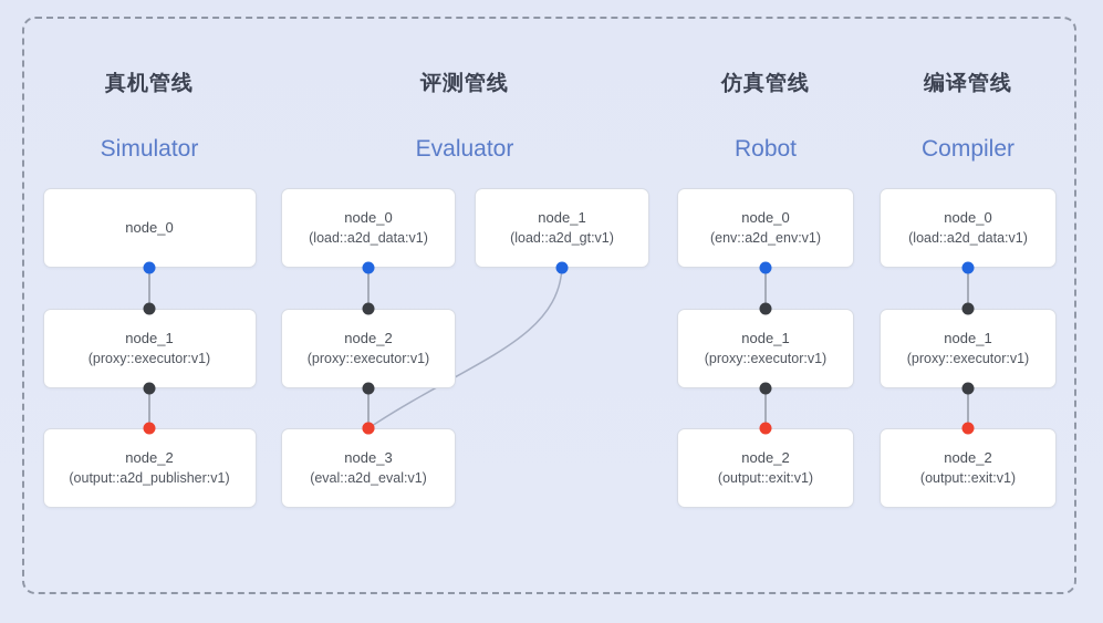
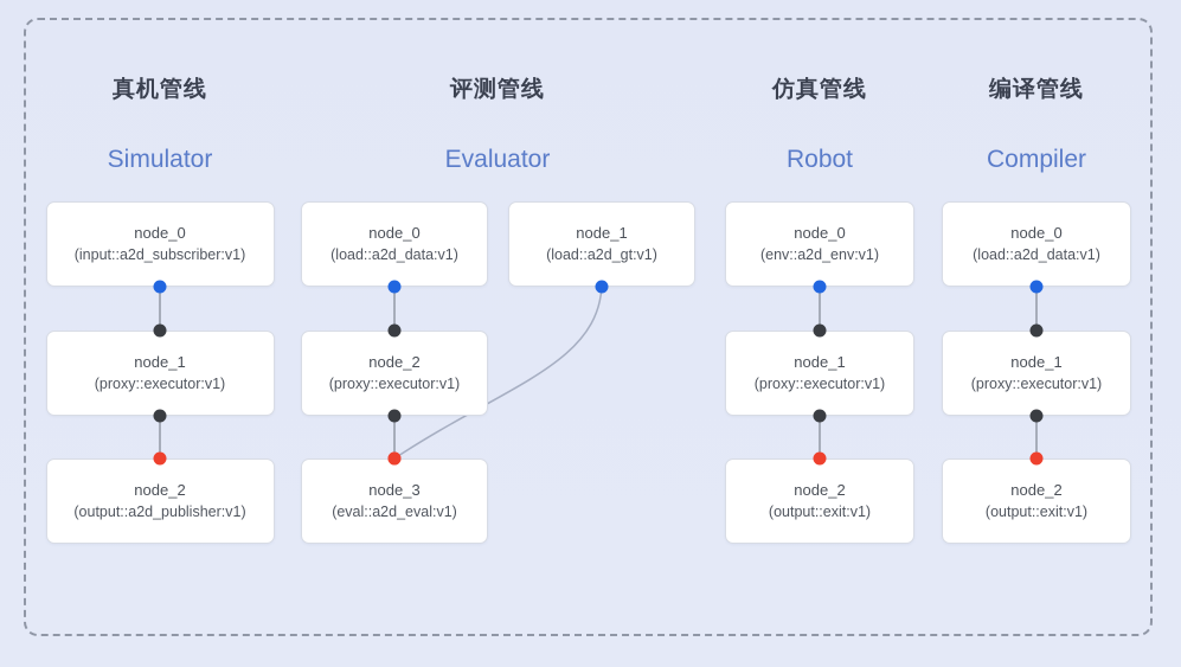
  真机管线
  Simulator
  node_0
+ (input::a2d_subscriber:v1)
  node_1
  (proxy::executor:v1)
  node_2
  (output::a2d_publisher:v1)
  评测管线
  Evaluator
  node_0
  (load::a2d_data:v1)
  node_1
  (load::a2d_gt:v1)
  node_2
  (proxy::executor:v1)
  node_3
  (eval::a2d_eval:v1)
  仿真管线
  Robot
  node_0
  (env::a2d_env:v1)
  node_1
  (proxy::executor:v1)
  node_2
  (output::exit:v1)
  编译管线
  Compiler
  node_0
  (load::a2d_data:v1)
  node_1
  (proxy::executor:v1)
  node_2
  (output::exit:v1)
